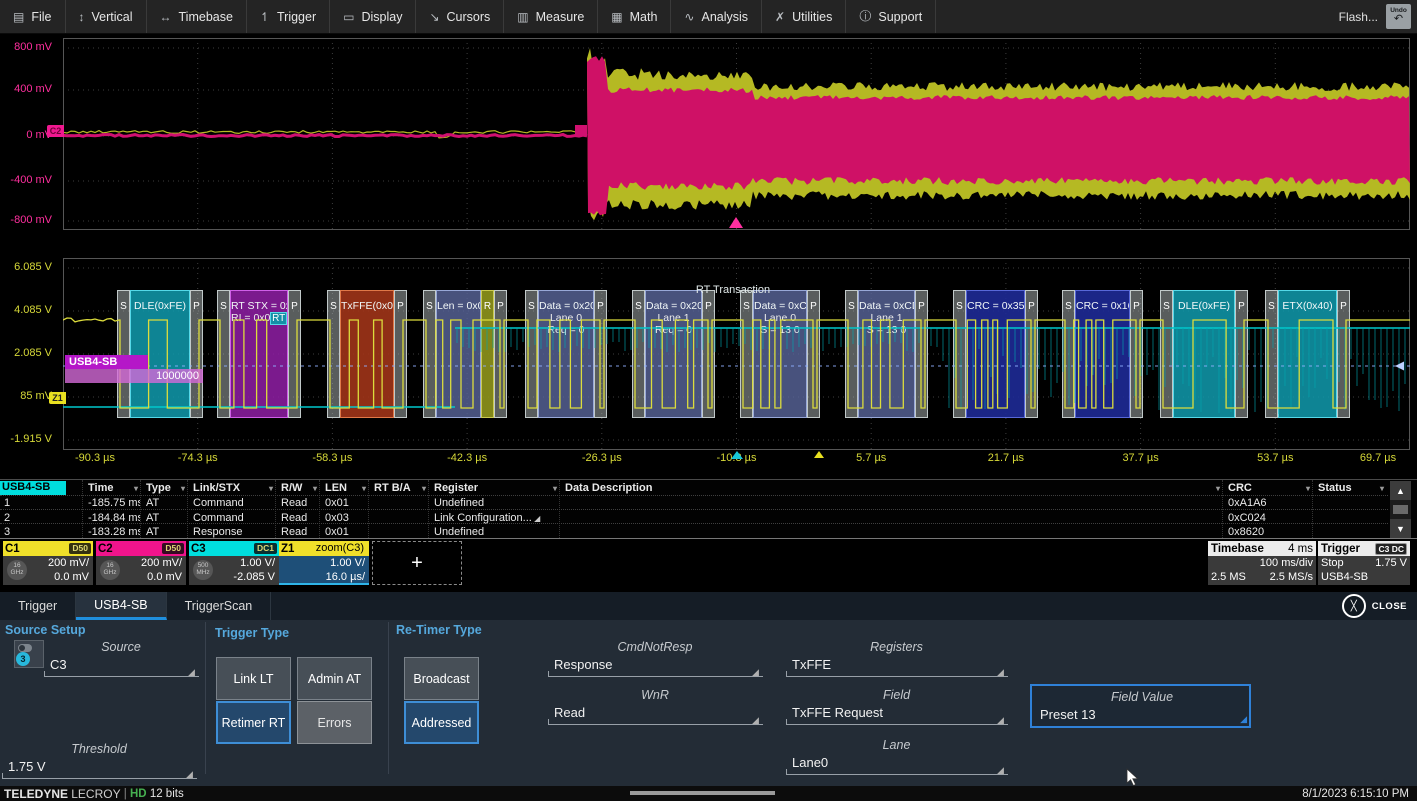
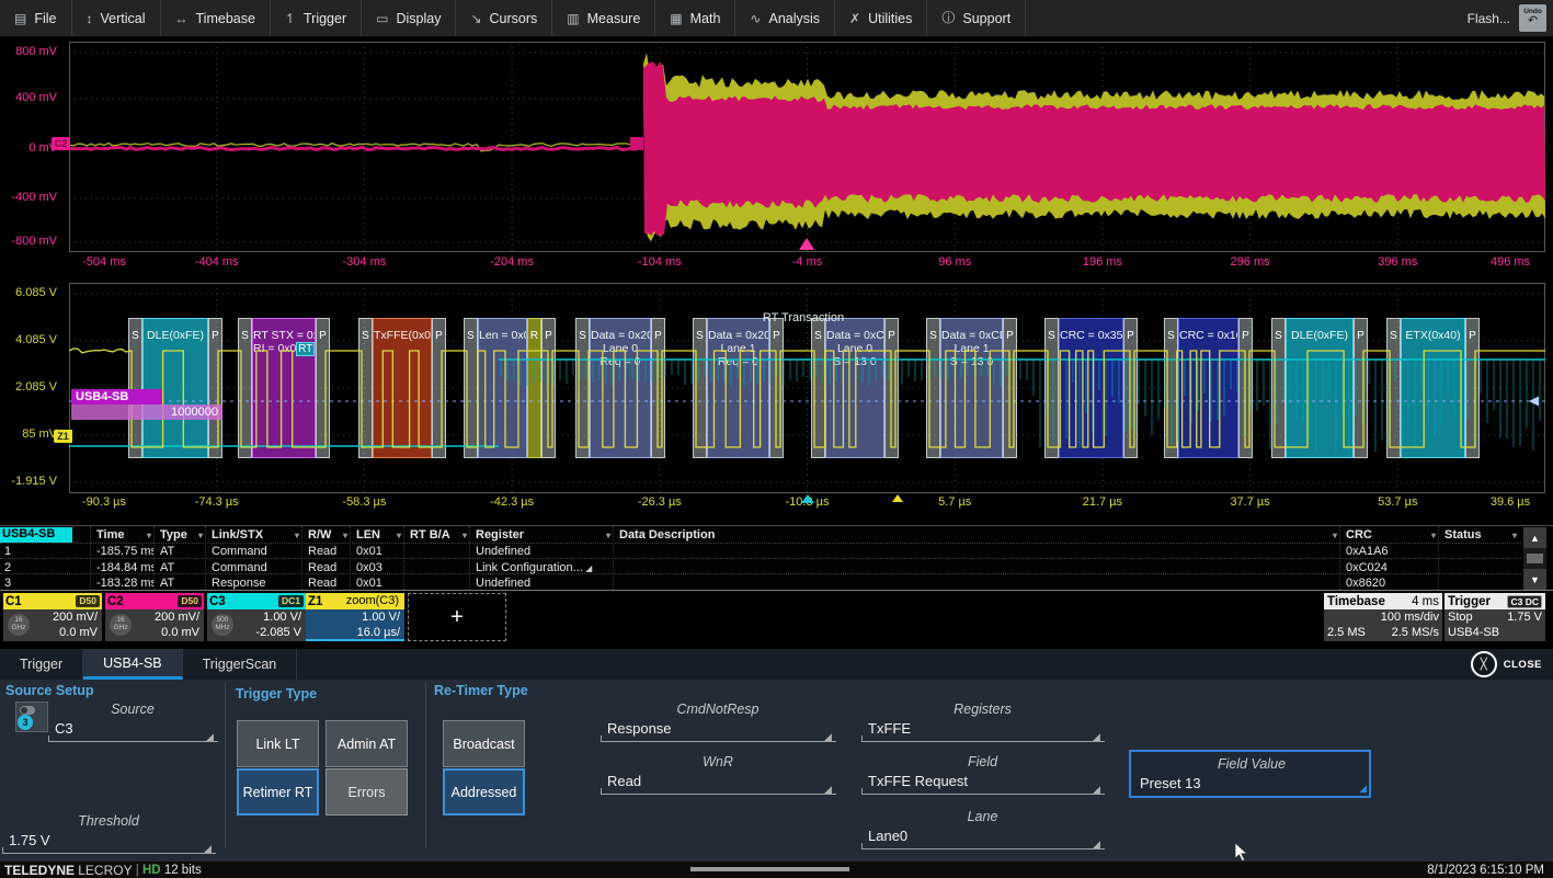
  ▤
  File
  ↕
  Vertical
  ↔
  Timebase
  ↿
  Trigger
  ▭
  Display
  ↘
  Cursors
  ▥
  Measure
  ▦
  Math
  ∿
  Analysis
  ✗
  Utilities
  ⓘ
  Support
  Flash...
  ↶
  800 mV
  400 mV
  -400 mV
  -800 mV
+ -504 ms
+ -404 ms
+ -304 ms
+ -204 ms
+ -104 ms
+ -4 ms
+ 96 ms
+ 196 ms
+ 296 ms
+ 396 ms
+ 496 ms
  C2
  S
  DLE(0xFE)
  P
  S
  RT STX = 0
  RI = 0x0
  RT
  P
  S
  TxFFE(0x0
  P
  S
  Len = 0x
  R
  P
  S
  Data = 0x20
  Lane 0
  Req =
  P
  S
  Data = 0x20
  Lane 1
  Req = 0
  P
  S
  Data = 0xC
  Lane 0
  S = 13 0
  P
  S
  Data = 0xC
  Lane 1
  S = 13
  P
  S
  CRC = 0x35
  P
  S
  CRC = 0x1
  P
  S
  DLE(0xFE)
  P
  S
  ETX(0x40)
  P
  RT Transaction
  6.085 V
  4.085 V
  2.085 V
  85 m
  -1.915 V
  -90.3 µs
  -74.3 µs
  -58.3 µs
  -42.3 µs
  -26.3 µs
  -10.3 µs
  5.7 µs
  21.7 µs
  37.7 µs
  53.7 µs
- 69.7 µs
+ 39.6 µs
  USB4-SB
  1000000
  Z1
  USB4-SB
  ▲
  ▼
  Time
  ▾
  Type
  ▾
  Link/STX
  ▾
  R/W
  ▾
  LEN
  ▾
  RT B/A
  ▾
  Register
  ▾
  Data Description
  ▾
  CRC
  ▾
  Status
  ▾
  1
  -185.75 m
  AT
  Command
  Read
  0x01
  Undefined
  0xA1A6
  2
  -184.84 m
  AT
  Command
  Read
  0x03
  Link Configuration... ◢
  0xC024
  3
  -183.28 m
  AT
  Response
  Read
  0x01
  Undefined
  0x8620
  C1
  D50
  200 mV/
  0.0 mV
  C2
  D50
  200 mV/
  0.0 mV
  C3
  DC1
  1.00 V/
  -2.085 V
  Z1
  zoom(C3)
  1.00 V/
  16.0 µs/
  +
  Timebase
  4 ms
  100 ms/div
  2.5 MS
  2.5 MS/s
  Trigger
  C3 DC
  Stop
  1.75 V
  USB4-SB
  Trigger
  USB4-SB
  TriggerScan
  ╳
  CLOSE
  Source Setup
  Trigger Type
  Re-Timer Type
  3
  Source
  C3
  ◢
  Threshold
  1.75 V
  ◢
  CmdNotResp
  Response
  ◢
  WnR
  Read
  ◢
  Registers
  TxFFE
  ◢
  Field
  TxFFE Request
  ◢
  Lane
  Lane0
  ◢
  Link LT
  Admin AT
  Retimer RT
  Errors
  Broadcast
  Addressed
  Field Value
  Preset 13
  ◢
  TELEDYNE
  LECROY
  |
  HD
  12 bits
  8/1/2023 6:15:10 PM
